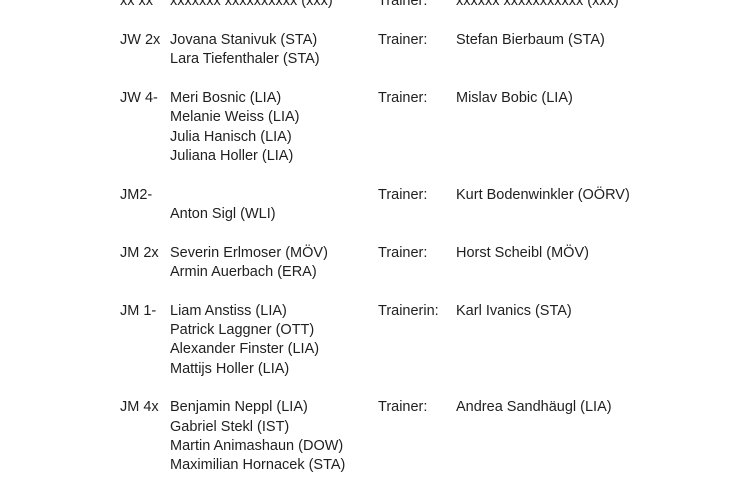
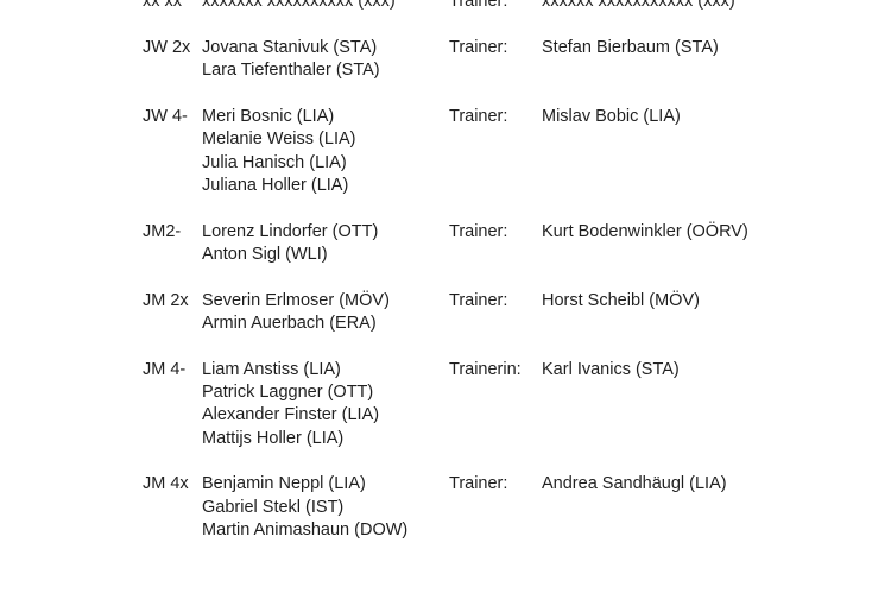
  xx xx
  xxxxxxx xxxxxxxxxx (xxx)
  Trainer:
  xxxxxx xxxxxxxxxxx (xxx)
  JW 2x
  Trainer:
  Stefan Bierbaum (STA)
  Jovana Stanivuk (STA)
  Lara Tiefenthaler (STA)
  JW 4-
  Trainer:
  Mislav Bobic (LIA)
  Meri Bosnic (LIA)
  Melanie Weiss (LIA)
  Julia Hanisch (LIA)
  Juliana Holler (LIA)
  JM2-
  Trainer:
  Kurt Bodenwinkler (OÖRV)
+ Lorenz Lindorfer (OTT)
  Anton Sigl (WLI)
  JM 2x
  Trainer:
  Horst Scheibl (MÖV)
  Severin Erlmoser (MÖV)
  Armin Auerbach (ERA)
- JM 1-
+ JM 4-
  Trainerin:
  Karl Ivanics (STA)
  Liam Anstiss (LIA)
  Patrick Laggner (OTT)
  Alexander Finster (LIA)
  Mattijs Holler (LIA)
  JM 4x
  Trainer:
  Andrea Sandhäugl (LIA)
  Benjamin Neppl (LIA)
  Gabriel Stekl (IST)
  Martin Animashaun (DOW)
- Maximilian Hornacek (STA)
